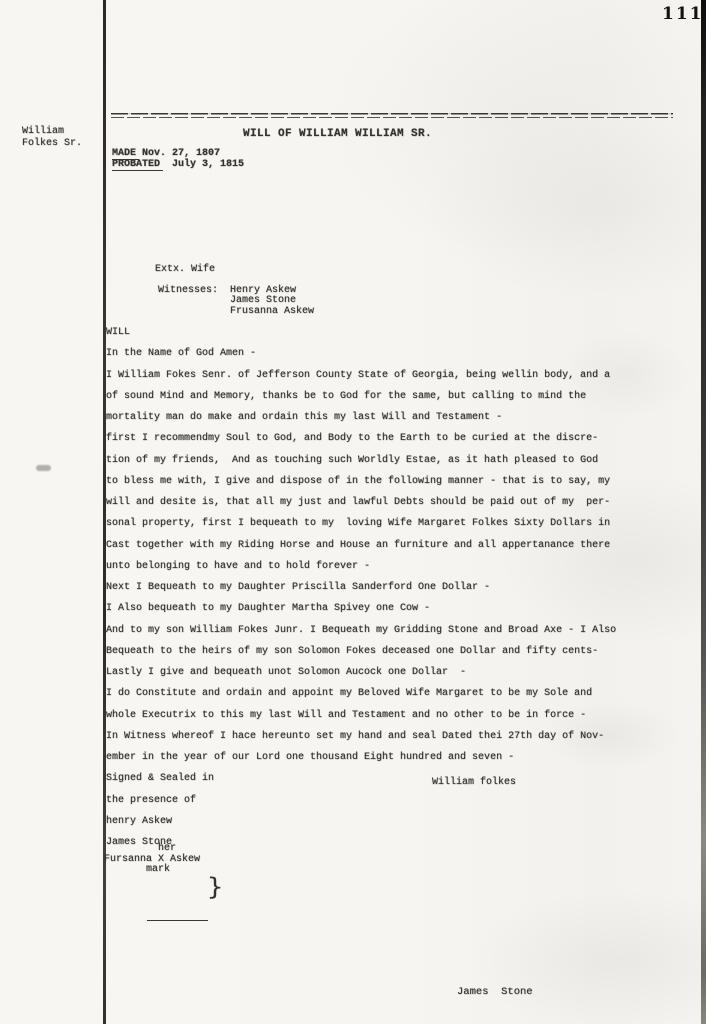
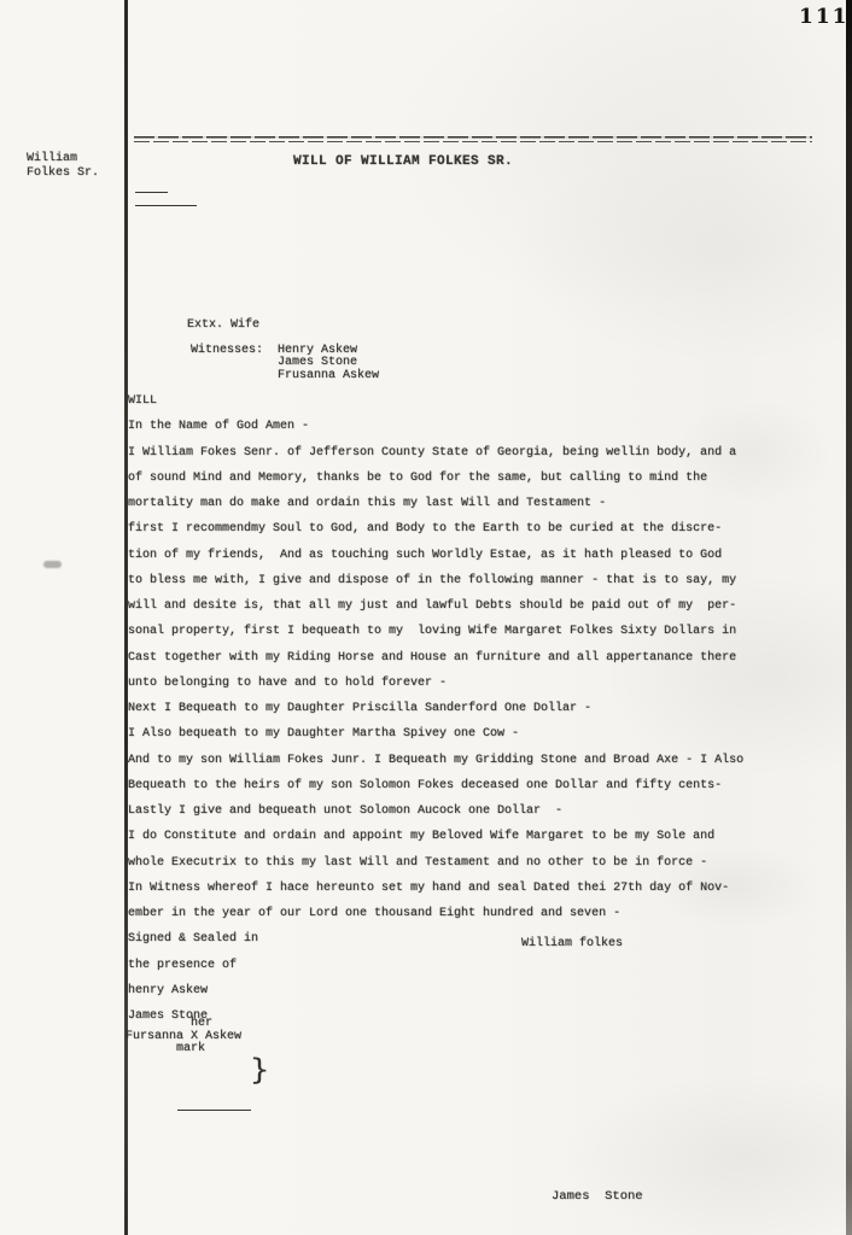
  111
  William
  Folkes Sr.
- WILL OF WILLIAM WILLIAM SR.
+ WILL OF WILLIAM FOLKES SR.
- MADE Nov. 27, 1807
- PROBATED July 3, 1815
  Extx. Wife
  Witnesses: Henry Askew
  James Stone
  Frusanna Askew
  WILL
  In the Name of God Amen -
  I William Fokes Senr. of Jefferson County State of Georgia, being wellin bo
  of sound Mind and Memory, thanks be to God for the same, but calling to mind
  mortality man do make and ordain this my last Will and Testament -
  first I recommendmy Soul to God, and Body to the Earth to be curied at the discre-
  tion of my friends, And as touching such Worldly Estae, as it hath pleased to God
  to bless me with, I give and dispose of in the following manner - that is to say, my
  will and desite is, that all my just and lawful Debts should be paid out of my per-
  sonal property, first I bequeath to my loving Wife Margaret Folkes Sixty Dollars in
  Cast together with my Riding Horse and House an furniture and all appertanance there
  unto belonging to have and to hold forever -
  Next I Bequeath to my Daughter Priscilla Sanderford One Dollar -
  I Also bequeath to my Daughter Martha Spivey one Cow -
  And to my son William Fokes Junr. I Bequeath my Gridding Stone and Broad Axe - I Also
  Bequeath to the heirs of my son Solomon Fokes deceased one Dollar and fifty cents-
  Lastly I give and bequeath unot Solomon Aucock one Dollar -
  I do Constitute and ordain and appoint my Beloved Wife Margaret to be my Sole and
  whole Executrix to this my last Will and Testament and no other to be in f
  In Witness whereof I hace hereunto set my hand and seal Dated thei 27th
  ember in the year of our Lord one thousand Eight hundred and seven -
  Signed & Sealed in
  the presence of
  henry Askew
  James Stone
  William folkes
  her
  Fursanna X Askew
  mark
  }
  James Stone
